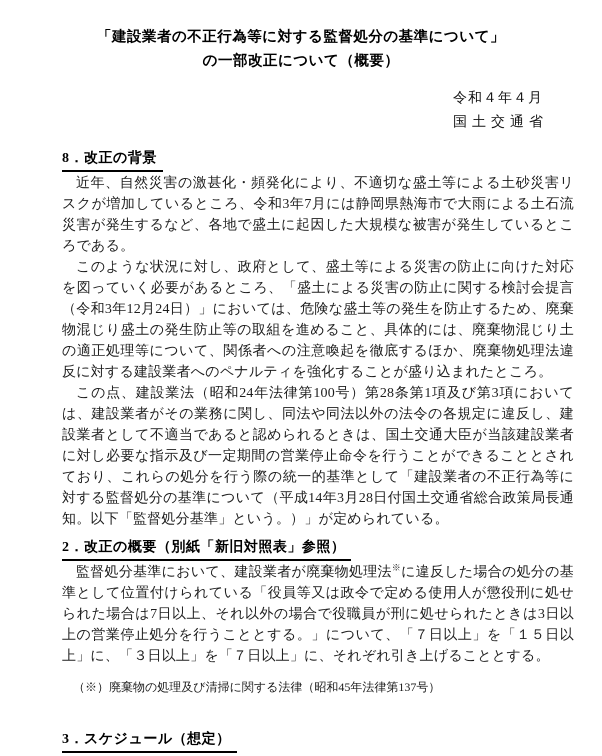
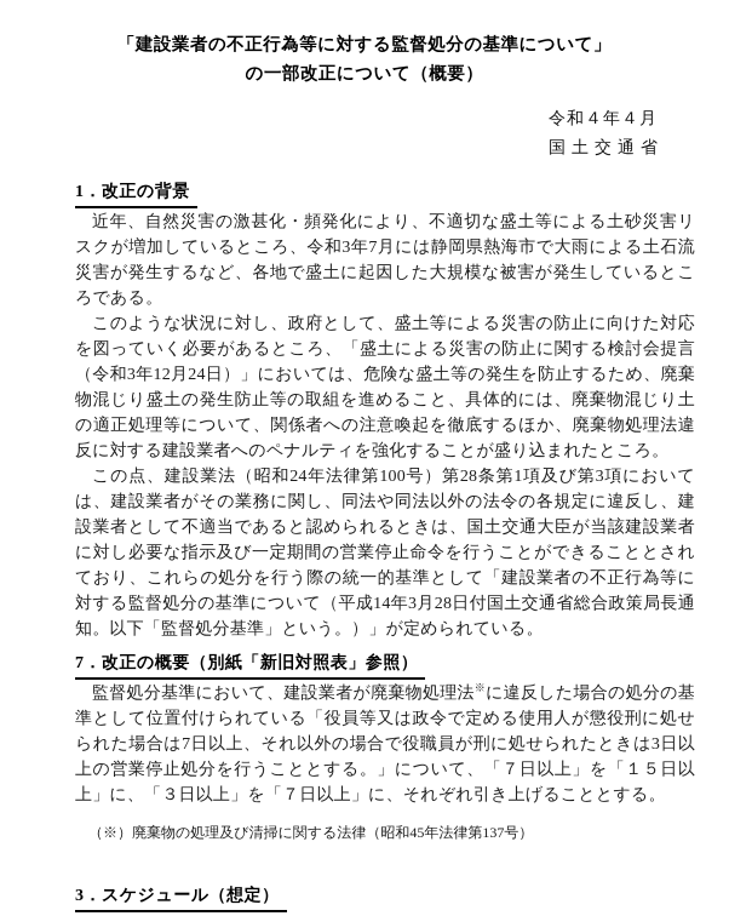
  「建設業者の不正行為等に対する監督処分の基準について」
  の一部改正について（概要）
  令和４年４月
  国土交通省
- 8．改正の背景
+ 1．改正の背景
  近年、自然災害の激甚化・頻発化により、不適切な盛土等による土砂災害リスクが増加しているところ、令和3年7月には静岡県熱海市で大雨による土石流災害が発生するなど、各地で盛土に起因した大規模な被害が発生しているところである。
  このような状況に対し、政府として、盛土等による災害の防止に向けた対応を図っていく必要があるところ、「盛土による災害の防止に関する検討会提言（令和3年12月24日）」においては、危険な盛土等の発生を防止するため、廃棄物混じり盛土の発生防止等の取組を進めること、具体的には、廃棄物混じり土の適正処理等について、関係者への注意喚起を徹底するほか、廃棄物処理法違反に対する建設業者へのペナルティを強化することが盛り込まれたところ。
  この点、建設業法（昭和24年法律第100号）第28条第1項及び第3項においては、建設業者がその業務に関し、同法や同法以外の法令の各規定に違反し、建設業者として不適当であると認められるときは、国土交通大臣が当該建設業者に対し必要な指示及び一定期間の営業停止命令を行うことができることとされており、これらの処分を行う際の統一的基準として「建設業者の不正行為等に対する監督処分の基準について（平成14年3月28日付国土交通省総合政策局長通知。以下「監督処分基準」という。）」が定められている。
- 2．改正の概要（別紙「新旧対照表」参照）
+ 7．改正の概要（別紙「新旧対照表」参照）
  監督処分基準において、建設業者が廃棄物処理法※に違反した場合の処分の基準として位置付けられている「役員等又は政令で定める使用人が懲役刑に処せられた場合は7日以上、それ以外の場合で役職員が刑に処せられたときは3日以上の営業停止処分を行うこととする。」について、「７日以上」を「１５日以上」に、「３日以上」を「７日以上」に、それぞれ引き上げることとする。
  （※）廃棄物の処理及び清掃に関する法律（昭和45年法律第137号）
  3．スケジュール（想定）
